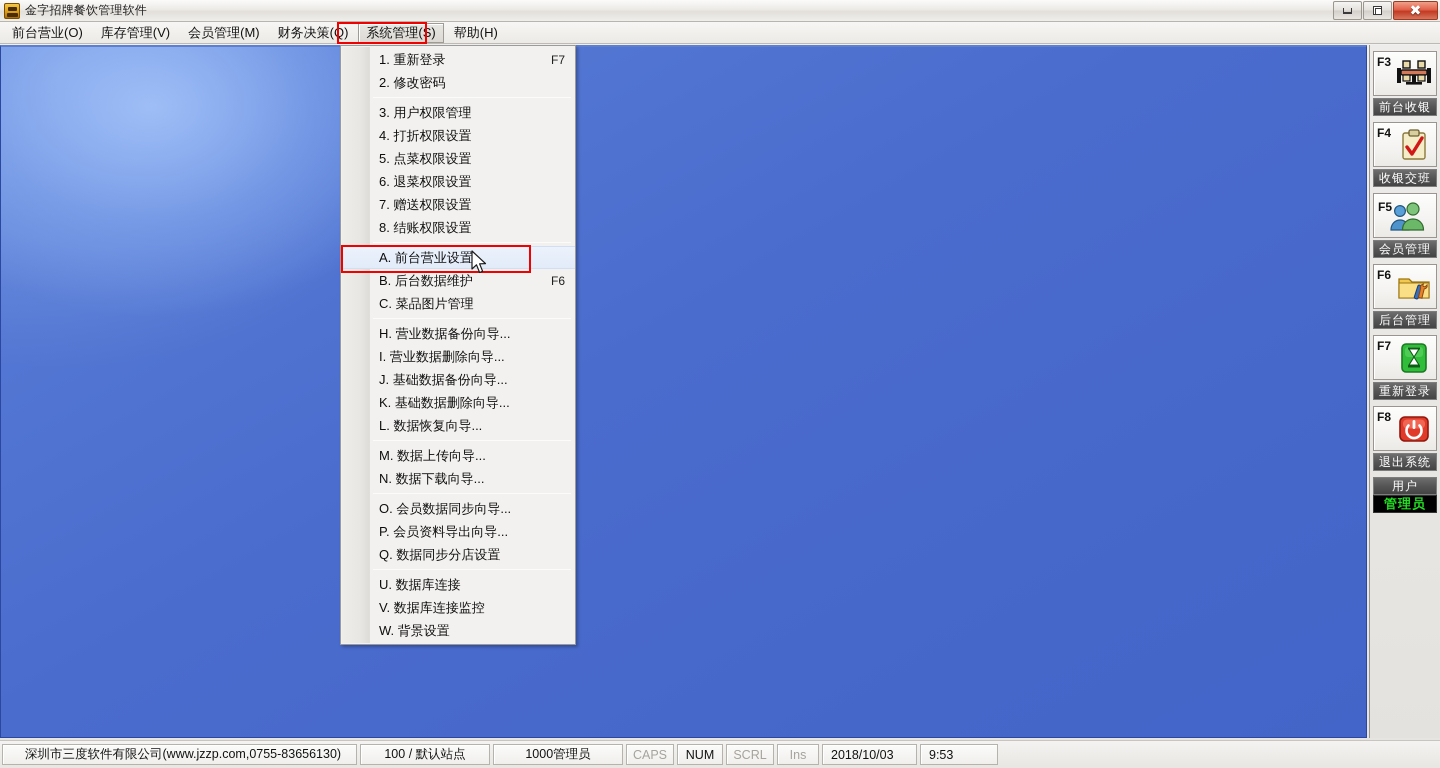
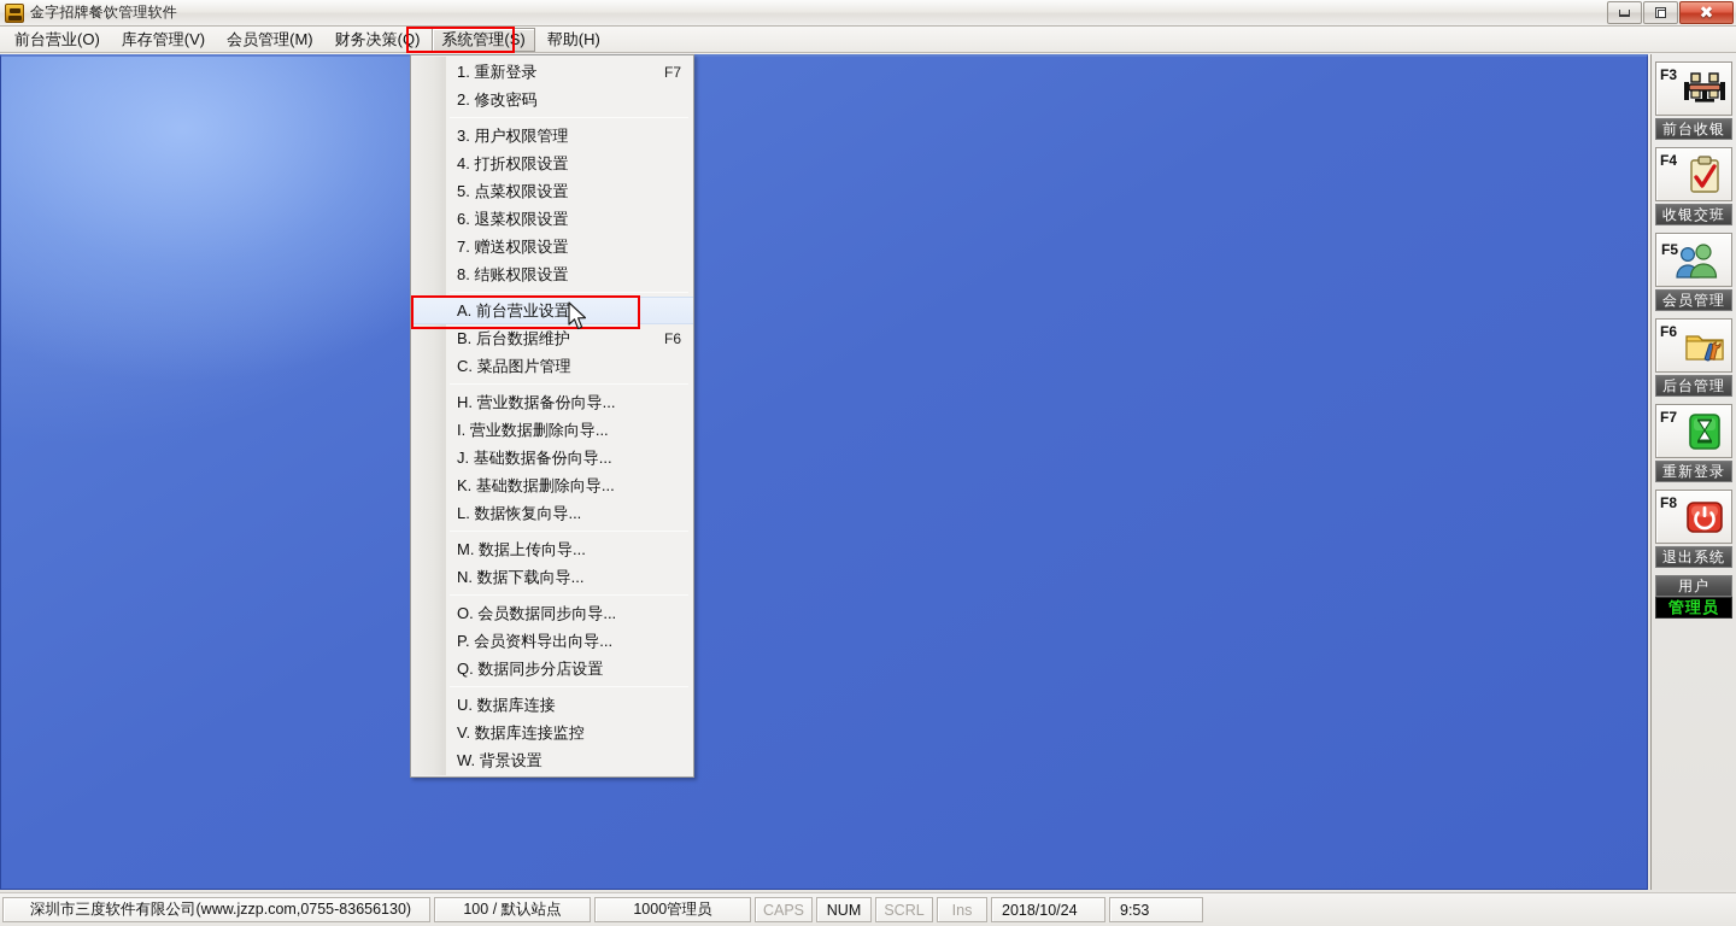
  金字招牌餐饮管理软件
  ✖
  前台营业(O)
  库存管理(V)
  会员管理(M)
  财务决策(Q)
  系统管理(S)
  帮助(H)
  1. 重新登录
  F7
  2. 修改密码
  3. 用户权限管理
  4. 打折权限设置
  5. 点菜权限设置
  6. 退菜权限设置
  7. 赠送权限设置
  8. 结账权限设置
  A. 前台营业设置
  B. 后台数据维护
  F6
  C. 菜品图片管理
  H. 营业数据备份向导...
  I. 营业数据删除向导...
  J. 基础数据备份向导...
  K. 基础数据删除向导...
  L. 数据恢复向导...
  M. 数据上传向导...
  N. 数据下载向导...
  O. 会员数据同步向导...
  P. 会员资料导出向导...
  Q. 数据同步分店设置
  U. 数据库连接
  V. 数据库连接监控
  W. 背景设置
  F3
  前台收银
  F4
  收银交班
  F5
  会员管理
  F6
  后台管理
  F7
  重新登录
  F8
  退出系统
  用户
  管理员
  深圳市三度软件有限公司(www.jzzp.com,0755-83656130)
  100 / 默认站点
  1000管理员
  CAPS
  NUM
  SCRL
  Ins
- 2018/10/03
+ 2018/10/24
  9:53
